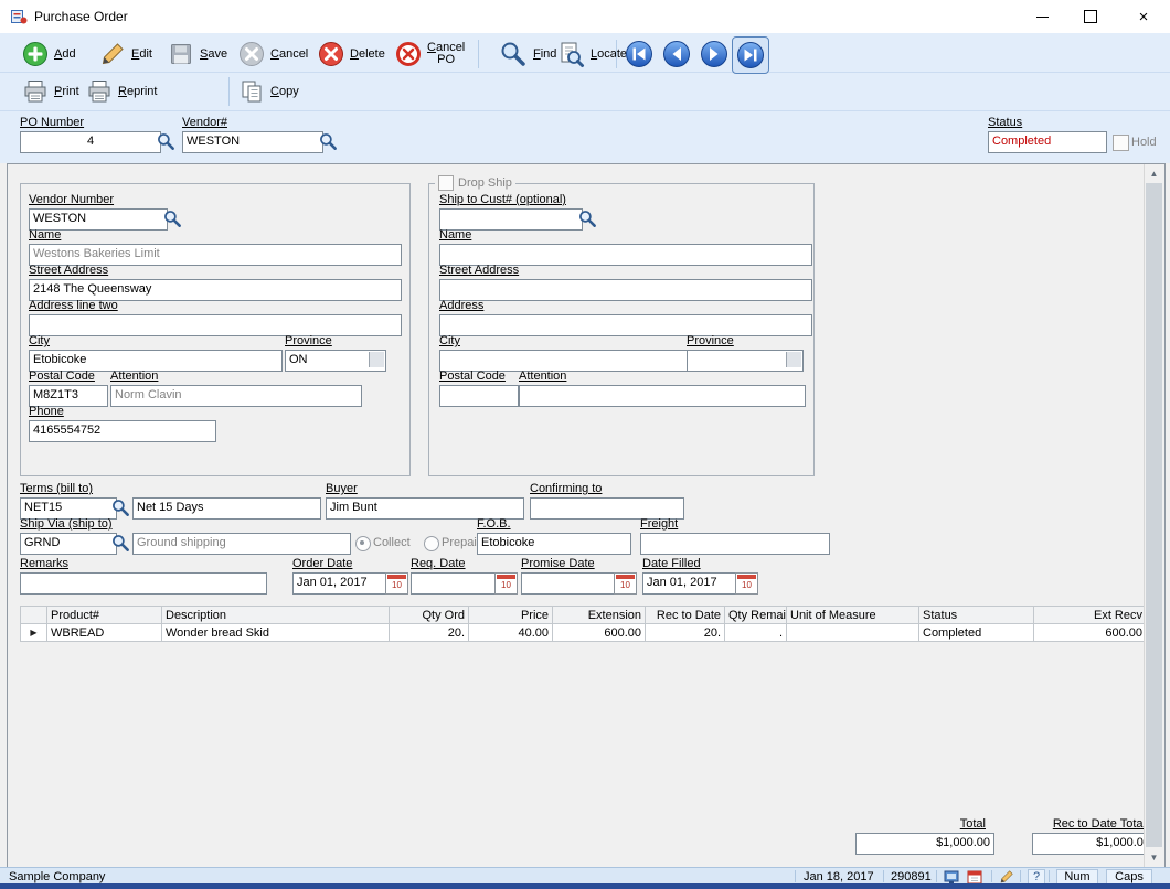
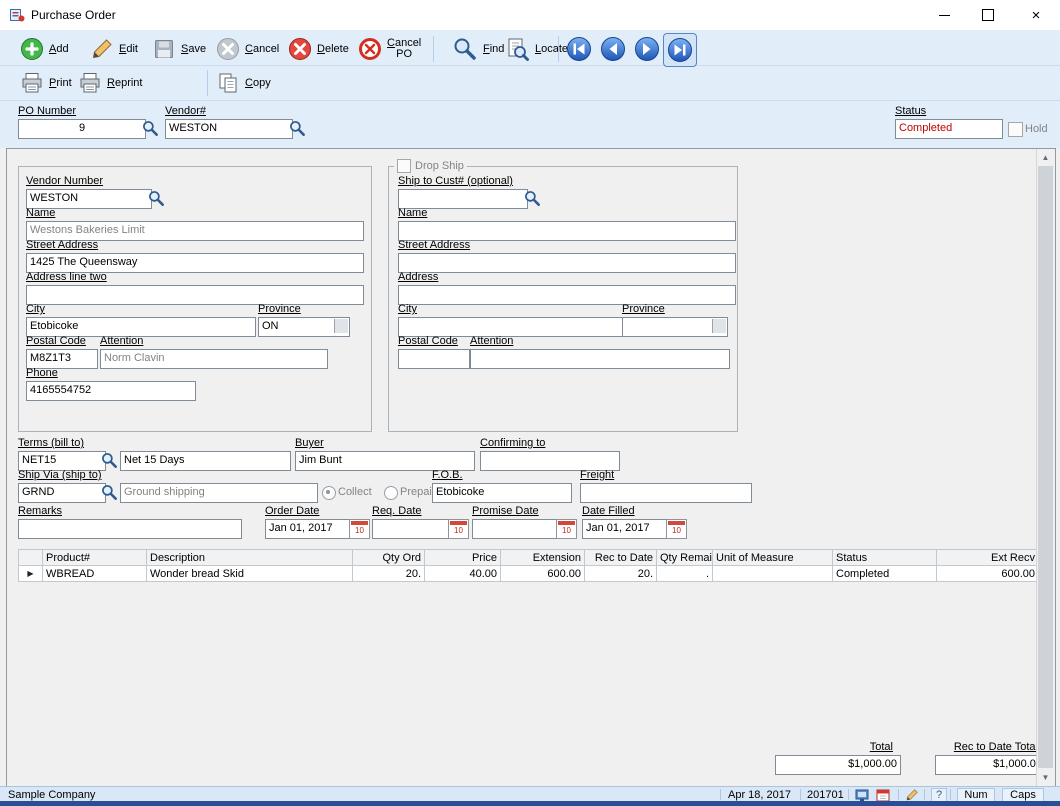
  Purchase Order
  ×
  Add
  Edit
  Save
  Cancel
  Delete
  Cancel
  PO
  Find
  Locate
  Print
  Reprint
  Copy
  PO Number
- 4
+ 9
  Vendor#
  WESTON
  Status
  Completed
  Hold
  Vendor Number
  WESTON
  Name
  Westons Bakeries Limit
  Street Address
- 2148 The Queensway
+ 1425 The Queensway
  Address line two
  City
  Etobicoke
  Province
  ON
  Postal Code
  M8Z1T3
  Attention
  Norm Clavin
  Phone
  4165554752
  Drop Ship
  Ship to Cust# (optional)
  Name
  Street Address
  Address
  City
  Province
  Postal Code
  Attention
  Terms (bill to)
  NET15
  Net 15 Days
  Buyer
  Jim Bunt
  Confirming to
  Ship Via (ship to)
  GRND
  Ground shipping
  Collect
  Prepai
  F.O.B.
  Etobicoke
  Freight
  Remarks
  Order Date
  Jan 01, 2017
  10
  Req. Date
  10
  Promise Date
  10
  Date Filled
  Jan 01, 2017
  10
  	Product#	Description	Qty Ord	Price	Extension	Rec to Date	Qty Remai	Unit of Measure	Status	Ext Recv
  ▶	WBREAD	Wonder bread Skid	20.	40.00	600.00	20.	.		Completed	600.00
  Total
  $1,000.00
  Rec to Date Tota
  $1,000.0
  ▲
  ▼
  Sample Company
- Jan 18, 2017
+ Apr 18, 2017
- 290891
+ 201701
  ?
  Num
  Caps
